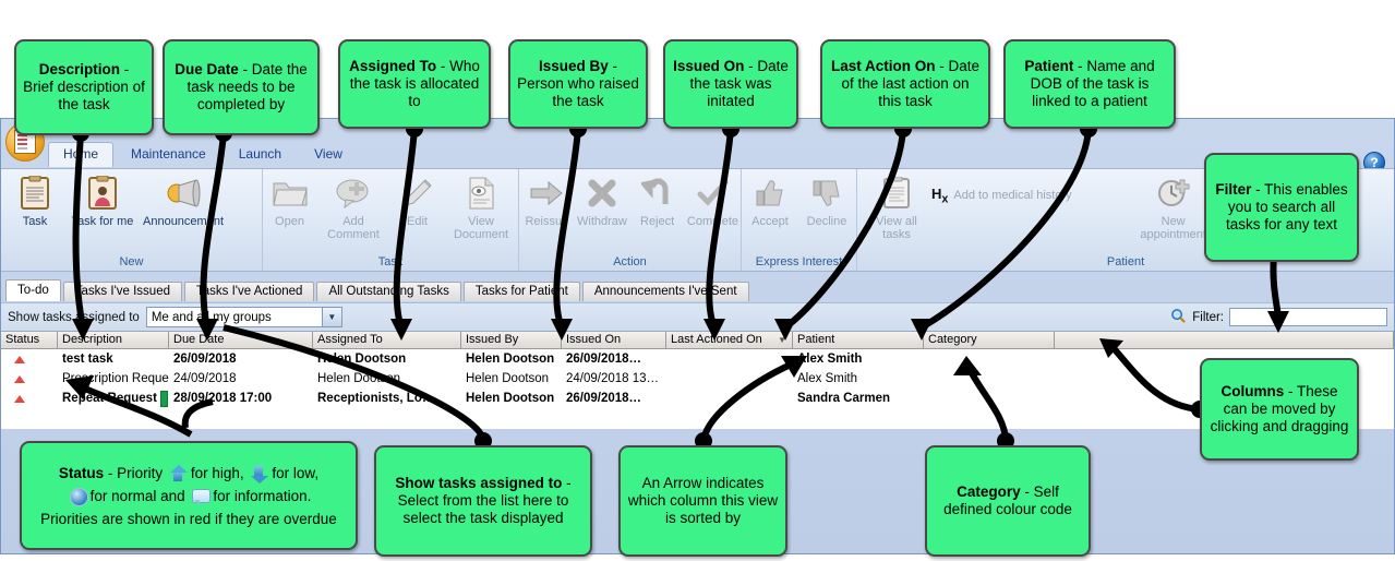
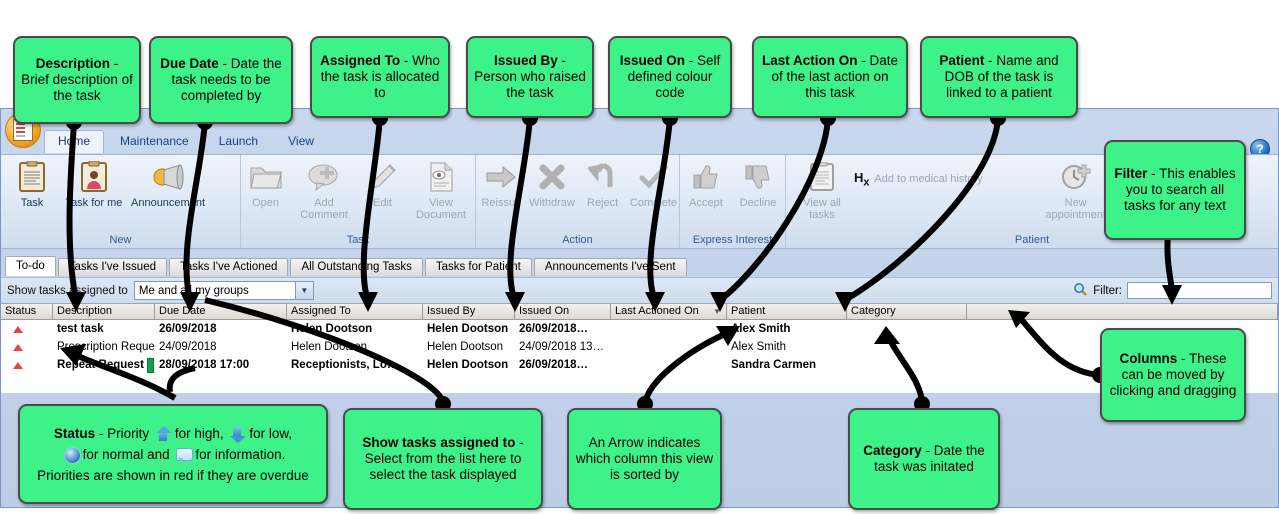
  ?
  Task
  ask for me
  Announcemnt
  New
  Open
  Add Comment
  Edit
  View Document
  Tas
  Reissu
  Withdraw
  Reject
  Comete
  Action
  Accept
  Decline
  Express Interest
  View all tasks
  Hx
  Add to medical histy
  New appointmen
  Patient
  To-do
  asks I've Issued
  Tsks I've Actioned
  All Outstanng Tasks
  Tasks for Patint
  Announcements I've Sent
  Show tasksssigned to
  Me and a my groups
  ▼
  Filter:
  Status
  Description
  Due Date
  Assigned To
  Issued By
  Issued On
  Last Actoned On
  ▼
  Patient
  Category
  test task
  26/09/2018
  Hn Dootson
  Helen Dootson
  26/09/2018…
  lex Smith
  24/09/2018
  Helen Doon
  Helen Dootson
  24/09/2018 13…
  Alex Smith
  Reeaequest
  28/09/2018 17:00
  Receptionists, Lo
  Helen Dootson
  26/09/2018…
  Sandra Carmen
  Hme
  Maintenance
  Launch
  View
  Description - Brief description of the task
  Due Date - Date the task needs to be completed by
  Assigned To - Who the task is allocated to
  Issued By - Person who raised the task
- Issued On - Date the task was initated
+ Issued On - Self defined colour code
  Last Action On - Date of the last action on this task
  Patient - Name and DOB of the task is linked to a patient
  Filter - This enables you to search all tasks for any text
  Columns - These can be moved by clicking and dragging
  Status - Priority for high, for low,
  for normal and for information.
  Priorities are shown in red if they are overdue
  Show tasks assigned to - Select from the list here to select the task displayed
  An Arrow indicates which column this view is sorted by
- Category - Self defined colour code
+ Category - Date the task was initated
